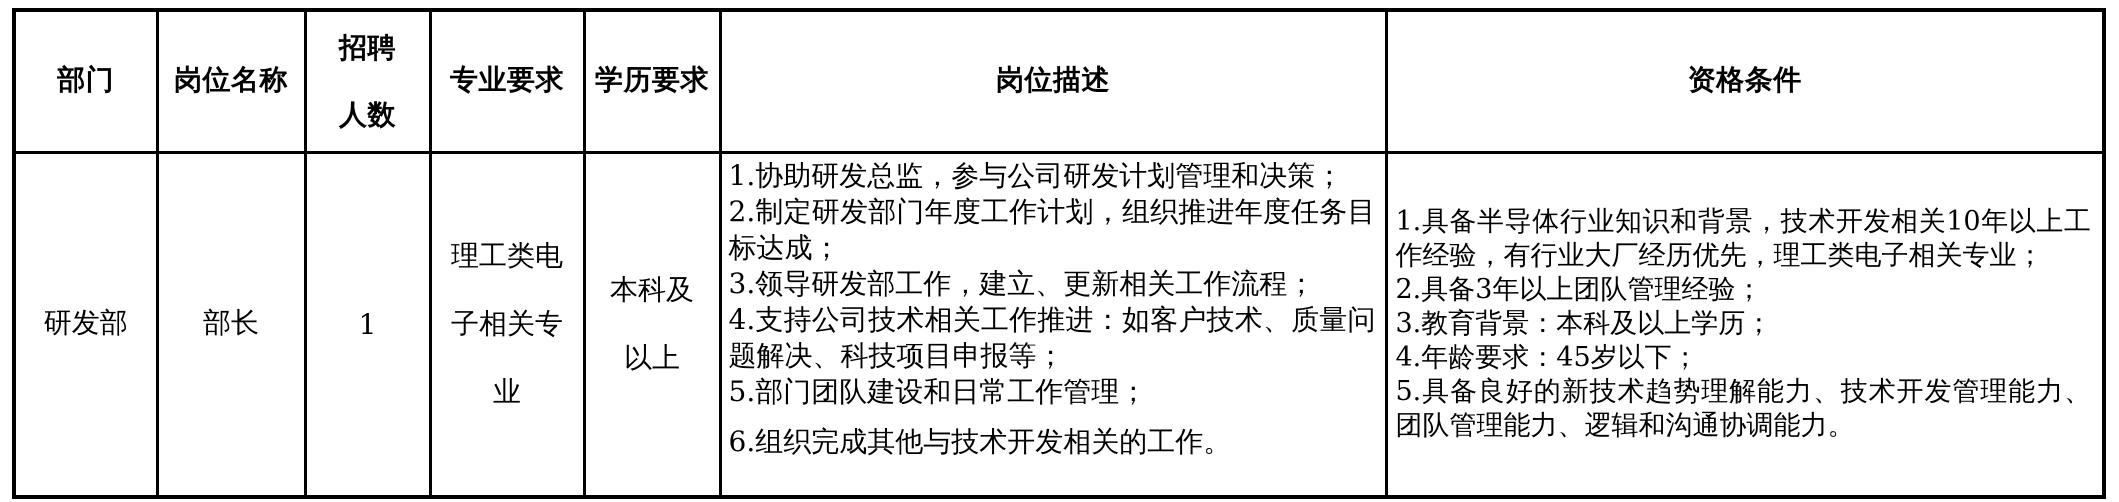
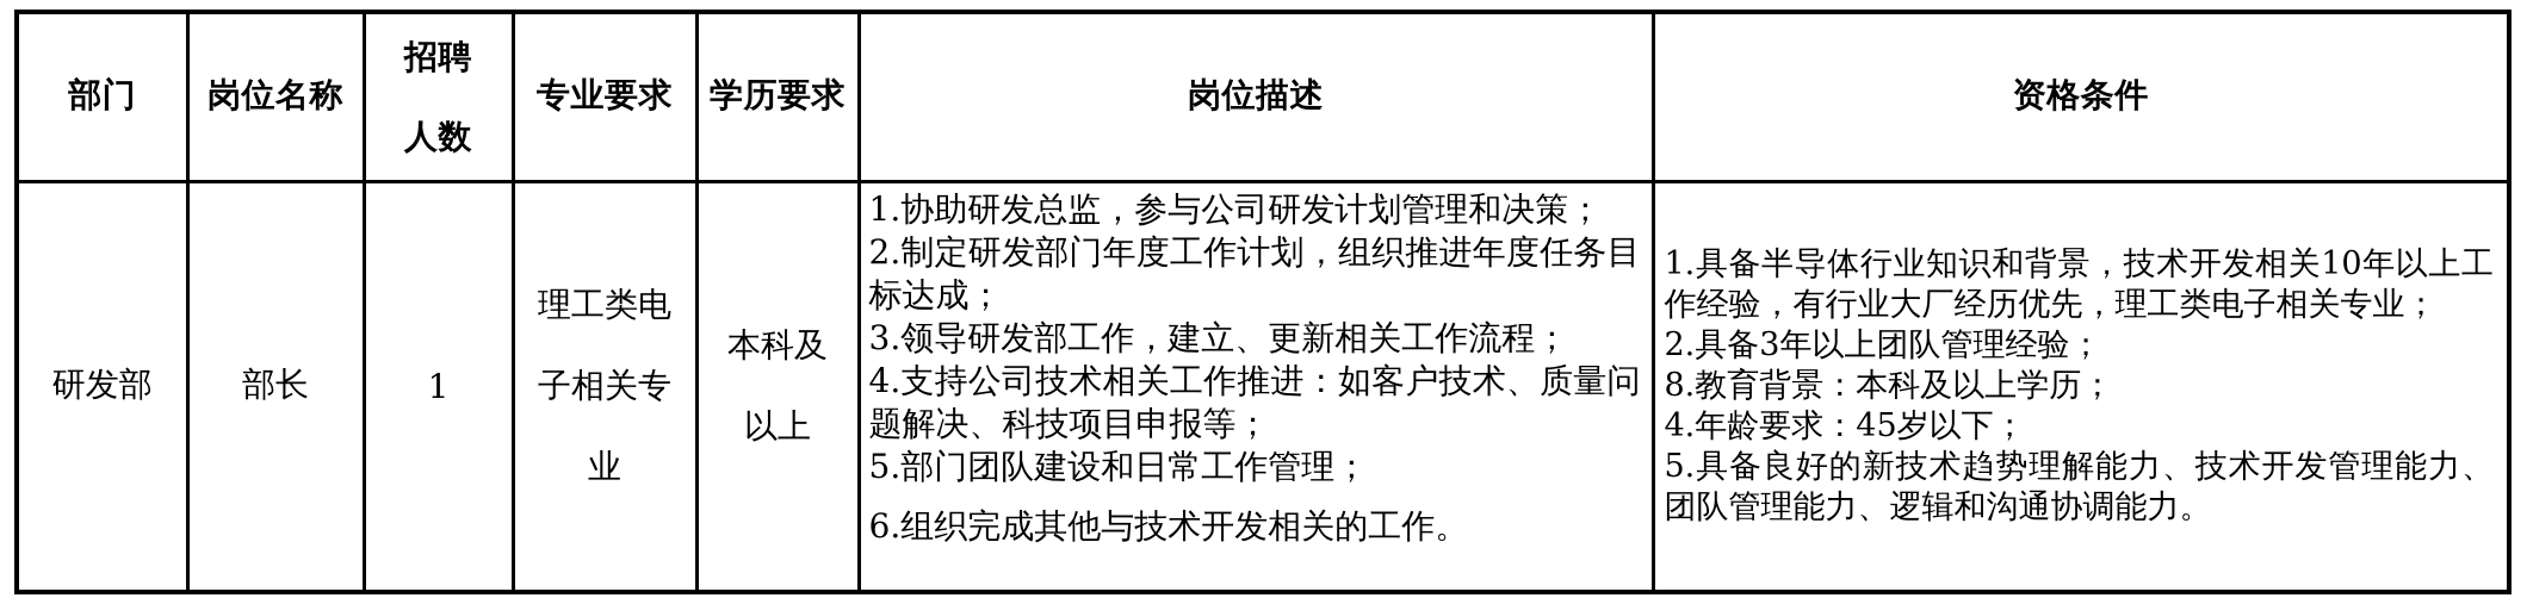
  部门	岗位名称	招聘 人数	专业要求	学历要求	岗位描述	资格条件
- 研发部	部长	1	理工类电 子相关专 业	本科及 以上	1.协助研发总监，参与公司研发计划管理和决策； 2.制定研发部门年度工作计划，组织推进年度任务目标达成； 3.领导研发部工作，建立、更新相关工作流程； 4.支持公司技术相关工作推进：如客户技术、质量问题解决、科技项目申报等； 5.部门团队建设和日常工作管理； 6.组织完成其他与技术开发相关的工作。	1.具备半导体行业知识和背景，技术开发相关10年以上工作经验，有行业大厂经历优先，理工类电子相关专业； 2.具备3年以上团队管理经验； 3.教育背景：本科及以上学历； 4.年龄要求：45岁以下； 5.具备良好的新技术趋势理解能力、技术开发管理能力、团队管理能力、逻辑和沟通协调能力。
+ 研发部	部长	1	理工类电 子相关专 业	本科及 以上	1.协助研发总监，参与公司研发计划管理和决策； 2.制定研发部门年度工作计划，组织推进年度任务目标达成； 3.领导研发部工作，建立、更新相关工作流程； 4.支持公司技术相关工作推进：如客户技术、质量问题解决、科技项目申报等； 5.部门团队建设和日常工作管理； 6.组织完成其他与技术开发相关的工作。	1.具备半导体行业知识和背景，技术开发相关10年以上工作经验，有行业大厂经历优先，理工类电子相关专业； 2.具备3年以上团队管理经验； 8.教育背景：本科及以上学历； 4.年龄要求：45岁以下； 5.具备良好的新技术趋势理解能力、技术开发管理能力、团队管理能力、逻辑和沟通协调能力。
